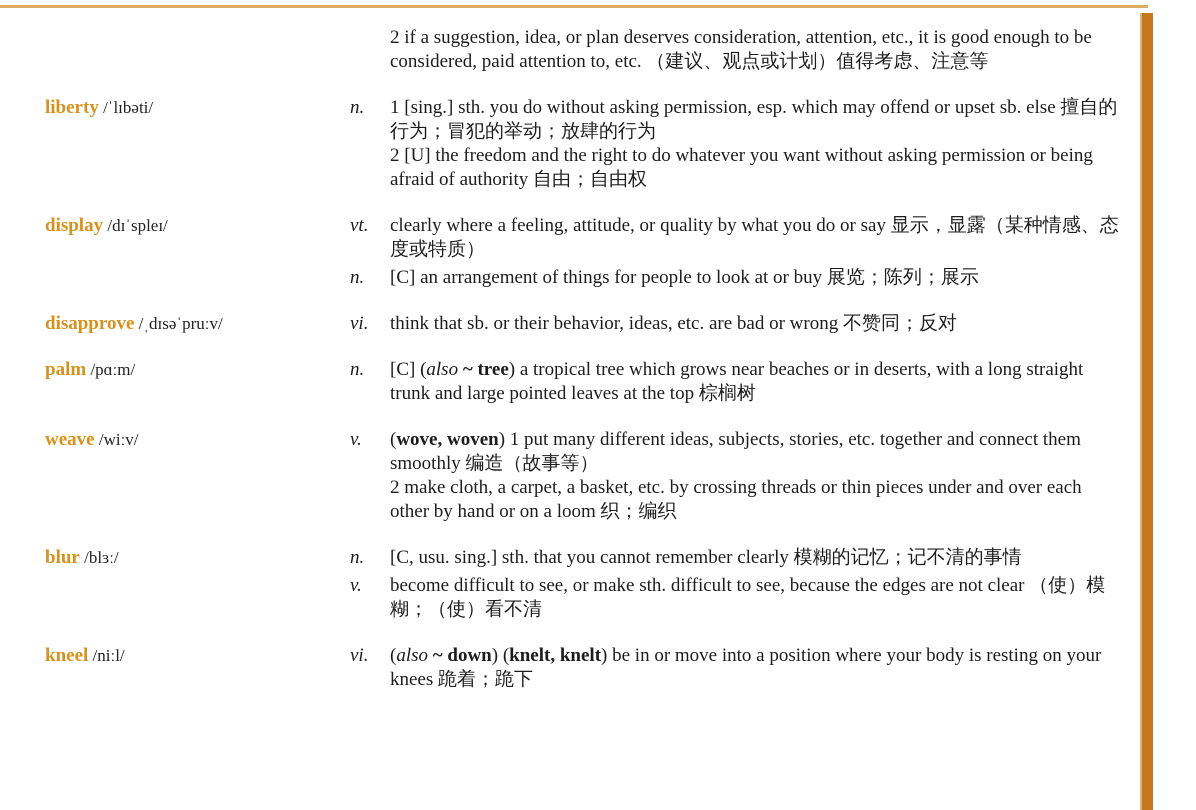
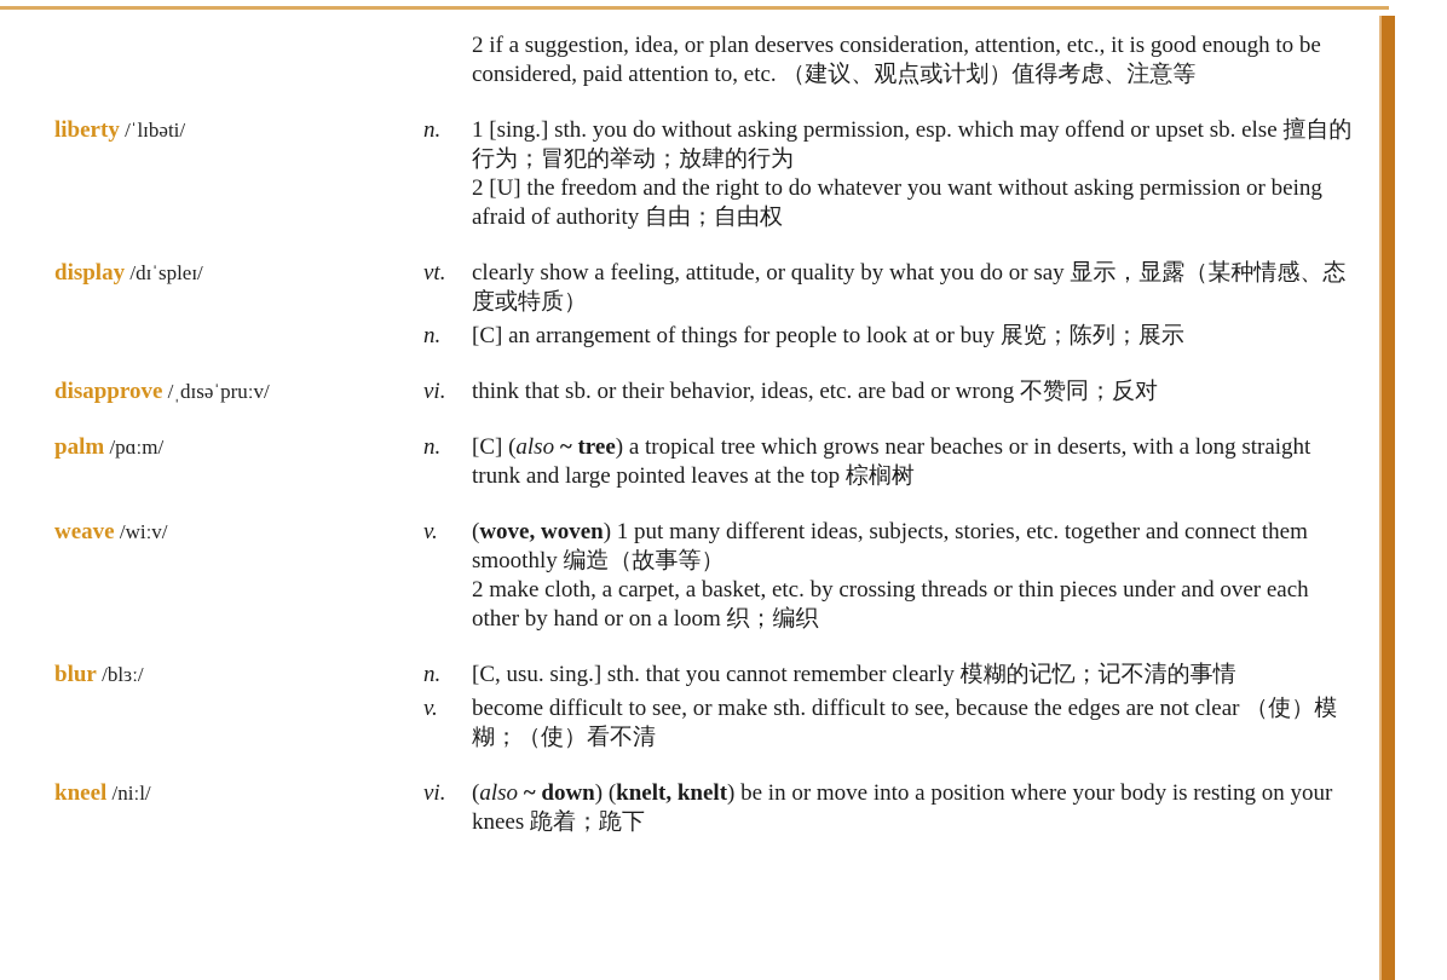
  2 if a suggestion, idea, or plan deserves consideration, attention, etc., it is good enough to be considered, paid attention to, etc. （建议、观点或计划）值得考虑、注意等
  liberty /ˈlɪbəti/
  n.
  1 [sing.] sth. you do without asking permission, esp. which may offend or upset sb. else 擅自的行为；冒犯的举动；放肆的行为
  2 [U] the freedom and the right to do whatever you want without asking permission or being afraid of authority 自由；自由权
  display /dɪˈspleɪ/
  vt.
- clearly where a feeling, attitude, or quality by what you do or say 显示，显露（某种情感、态度或特质）
+ clearly show a feeling, attitude, or quality by what you do or say 显示，显露（某种情感、态度或特质）
  n.
  [C] an arrangement of things for people to look at or buy 展览；陈列；展示
  disapprove /ˌdɪsəˈpruːv/
  vi.
  think that sb. or their behavior, ideas, etc. are bad or wrong 不赞同；反对
  palm /pɑːm/
  n.
  [C] (also ~ tree) a tropical tree which grows near beaches or in deserts, with a long straight trunk and large pointed leaves at the top 棕榈树
  weave /wiːv/
  v.
  (wove, woven) 1 put many different ideas, subjects, stories, etc. together and connect them smoothly 编造（故事等）
  2 make cloth, a carpet, a basket, etc. by crossing threads or thin pieces under and over each other by hand or on a loom 织；编织
  blur /blɜː/
  n.
  [C, usu. sing.] sth. that you cannot remember clearly 模糊的记忆；记不清的事情
  v.
  become difficult to see, or make sth. difficult to see, because the edges are not clear （使）模糊；（使）看不清
  kneel /niːl/
  vi.
  (also ~ down) (knelt, knelt) be in or move into a position where your body is resting on your knees 跪着；跪下
